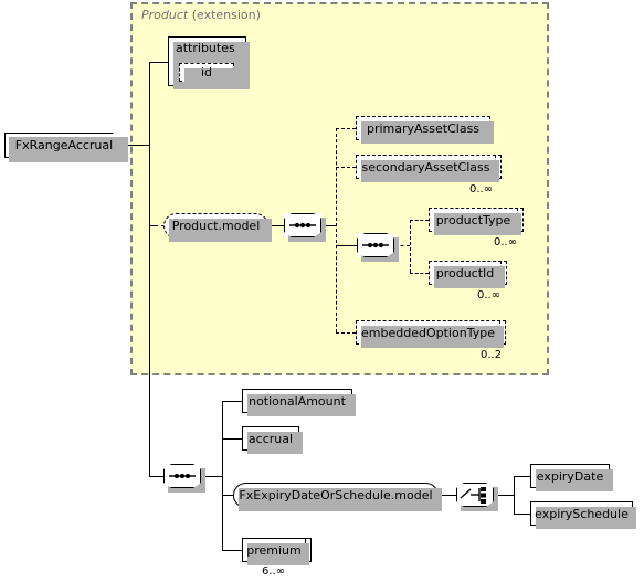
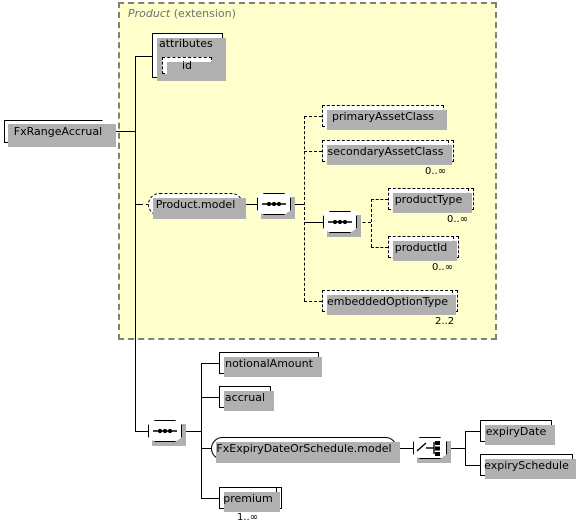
  Product (extension)
  FxRangeAccrual
  attributes
  id
  Product.model
  primaryAssetClass
  secondaryAssetClass
  0..∞
  productType
  0..∞
  productId
  0..∞
  embeddedOptionType
- 0..2
+ 2..2
  notionalAmount
  accrual
  FxExpiryDateOrSchedule.model
  premium
- 6..∞
+ 1..∞
  expiryDate
  expirySchedule
